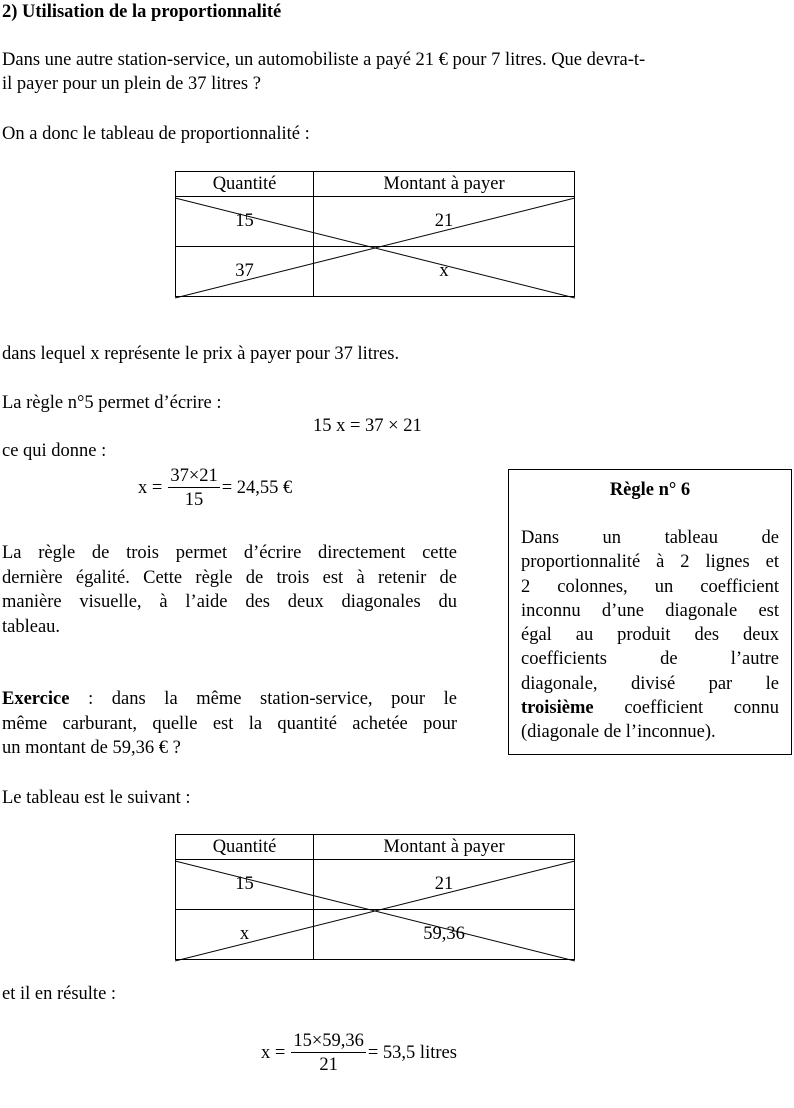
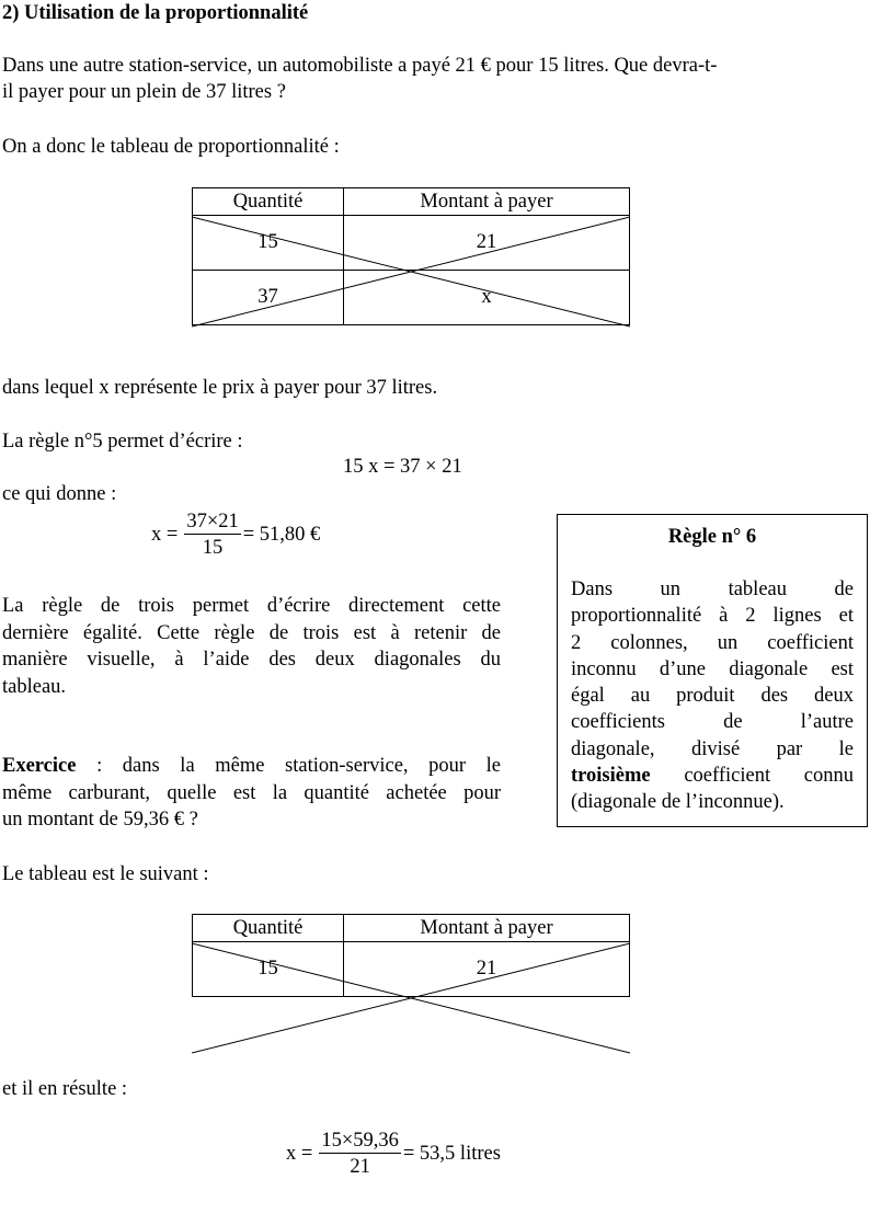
  2) Utilisation de la proportionnalité
- Dans une autre station-service, un automobiliste a payé 21 € pour 7 litres. Que devra-t-
+ Dans une autre station-service, un automobiliste a payé 21 € pour 15 litres. Que devra-t-
  il payer pour un plein de 37 litres ?
  On a donc le tableau de proportionnalité :
  Quantité	Montant à payer
  15	21
  37	x
  dans lequel x représente le prix à payer pour 37 litres.
  La règle n°5 permet d’écrire :
  15 x = 37 × 21
  ce qui donne :
  x =
  37×21
  15
- = 24,55 €
+ = 51,80 €
  La règle de trois permet d’écrire directement cette
  dernière égalité. Cette règle de trois est à retenir de
  manière visuelle, à l’aide des deux diagonales du
  tableau.
  Exercice : dans la même station-service, pour le
  même carburant, quelle est la quantité achetée pour
  un montant de 59,36 € ?
  Le tableau est le suivant :
  Quantité	Montant à payer
  15	21
- x	59,36
  et il en résulte :
  x =
  15×59,36
  21
  = 53,5 litres
  Règle n° 6
  Dans un tableau de
  proportionnalité à 2 lignes et
  2 colonnes, un coefficient
  inconnu d’une diagonale est
  égal au produit des deux
  coefficients de l’autre
  diagonale, divisé par le
  troisième coefficient connu
  (diagonale de l’inconnue).
